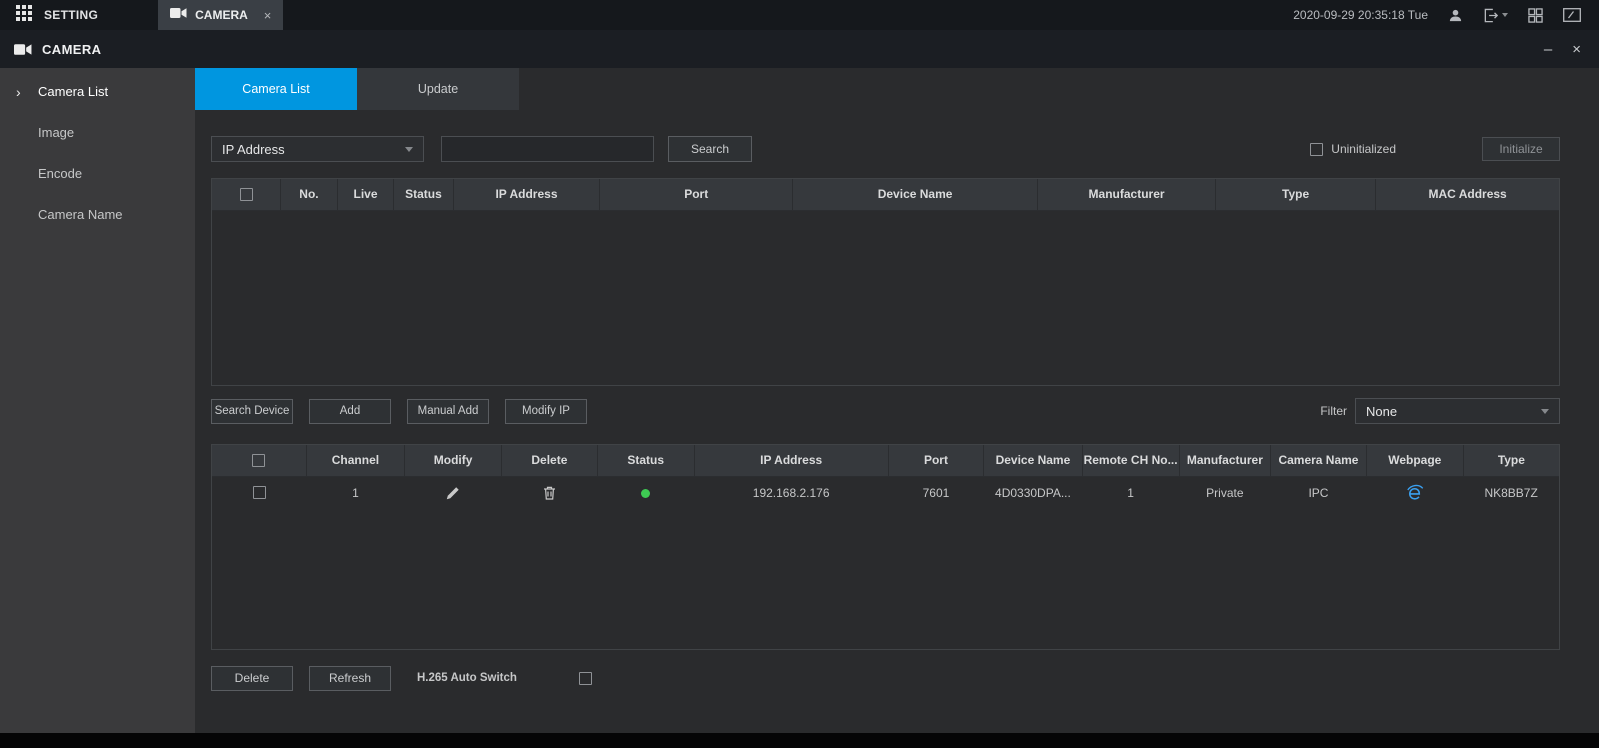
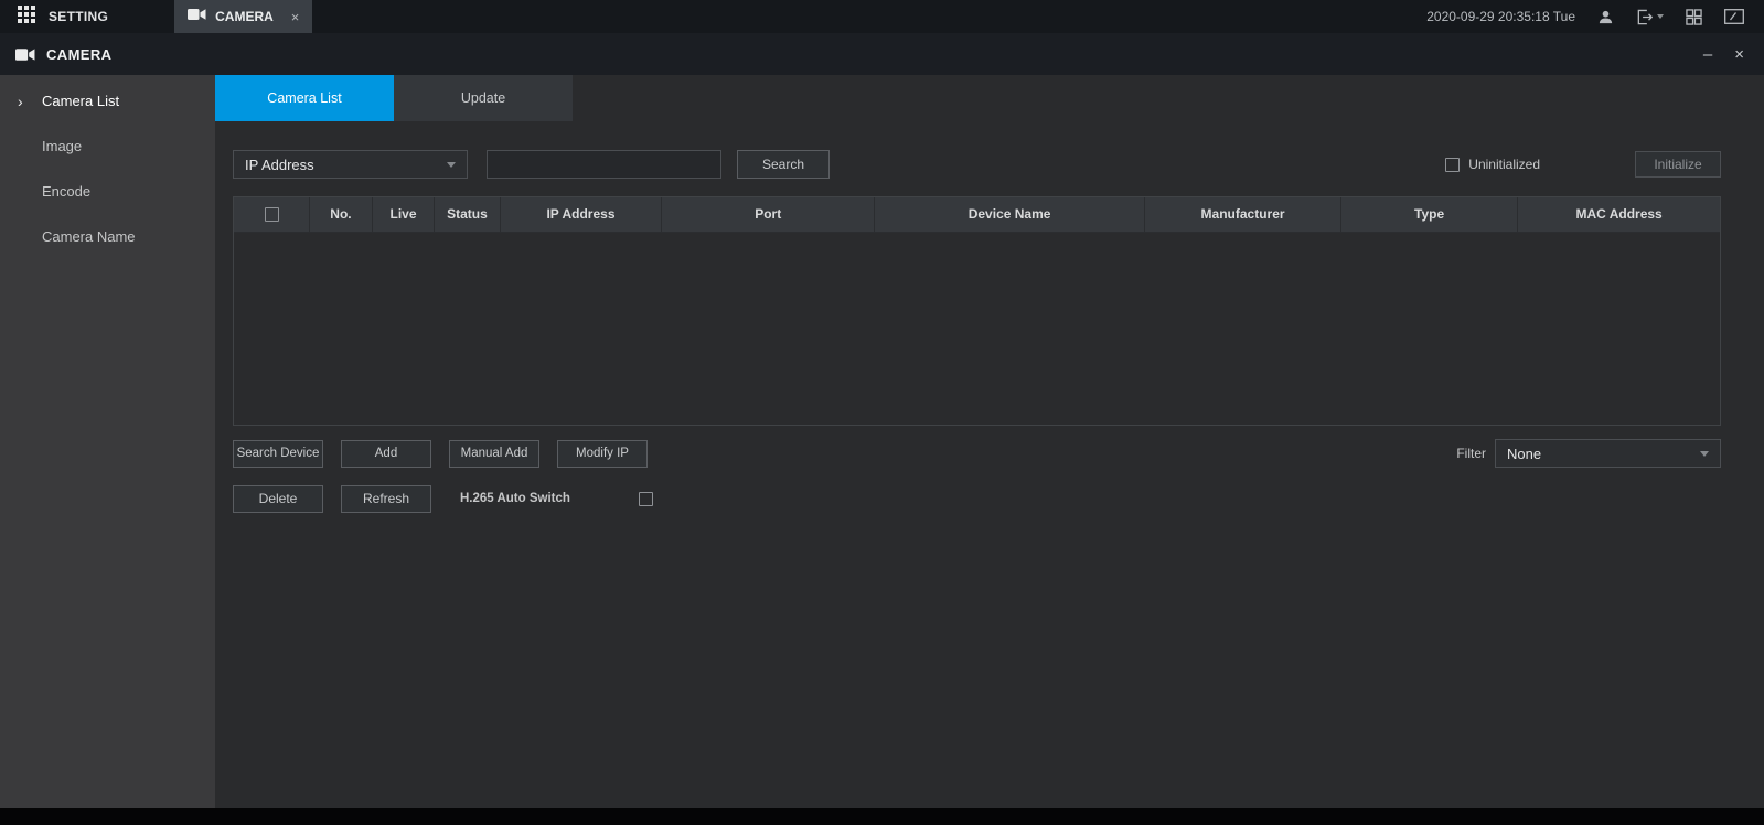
  SETTING
  CAMERA
  ×
  2020-09-29 20:35:18 Tue
  CAMERA
  –
  ×
  ›
  Camera List
  Image
  Encode
  Camera Name
  Camera List
  Update
  IP Address
  Search
  Uninitialized
  Initialize
  	No.	Live	Status	IP Address	Port	Device Name	Manufacturer	Type	MAC Address
  Search Device
  Add
  Manual Add
  Modify IP
  Filter
  None
- 	Channel	Modify	Delete	Status	IP Address	Port	Device Name	Remote CH No...	Manufacturer	Camera Name	Webpage	Type
- 	1				192.168.2.176	7601	4D0330DPA...	1	Private	IPC		NK8BB7Z
  Delete
  Refresh
  H.265 Auto Switch
